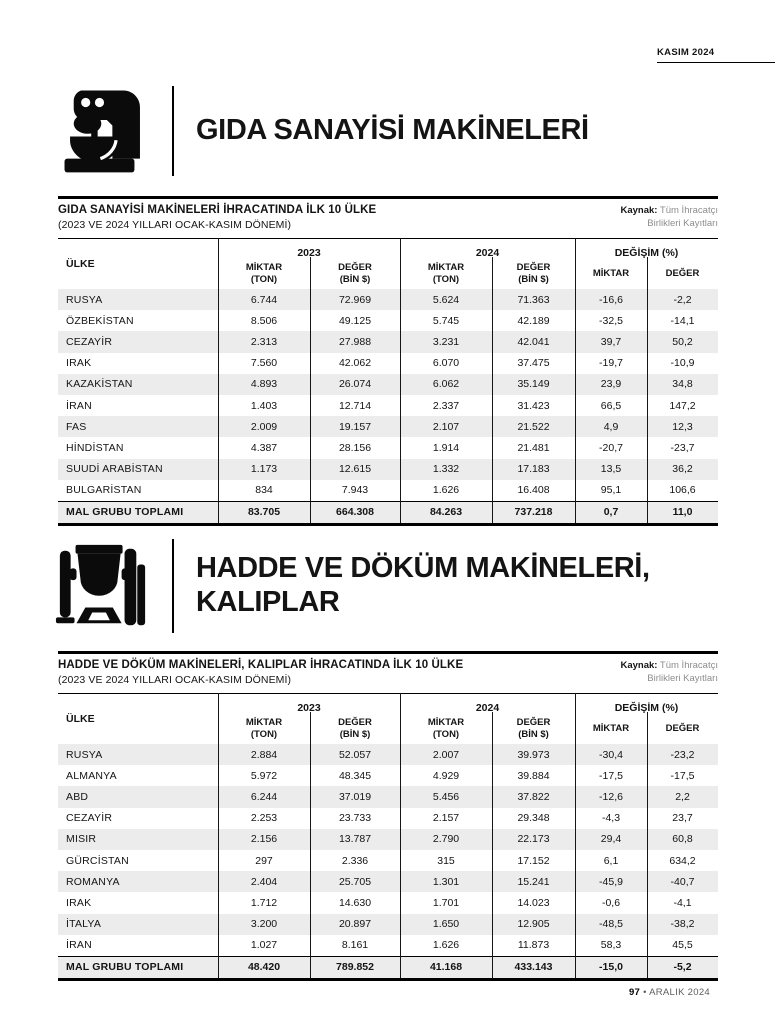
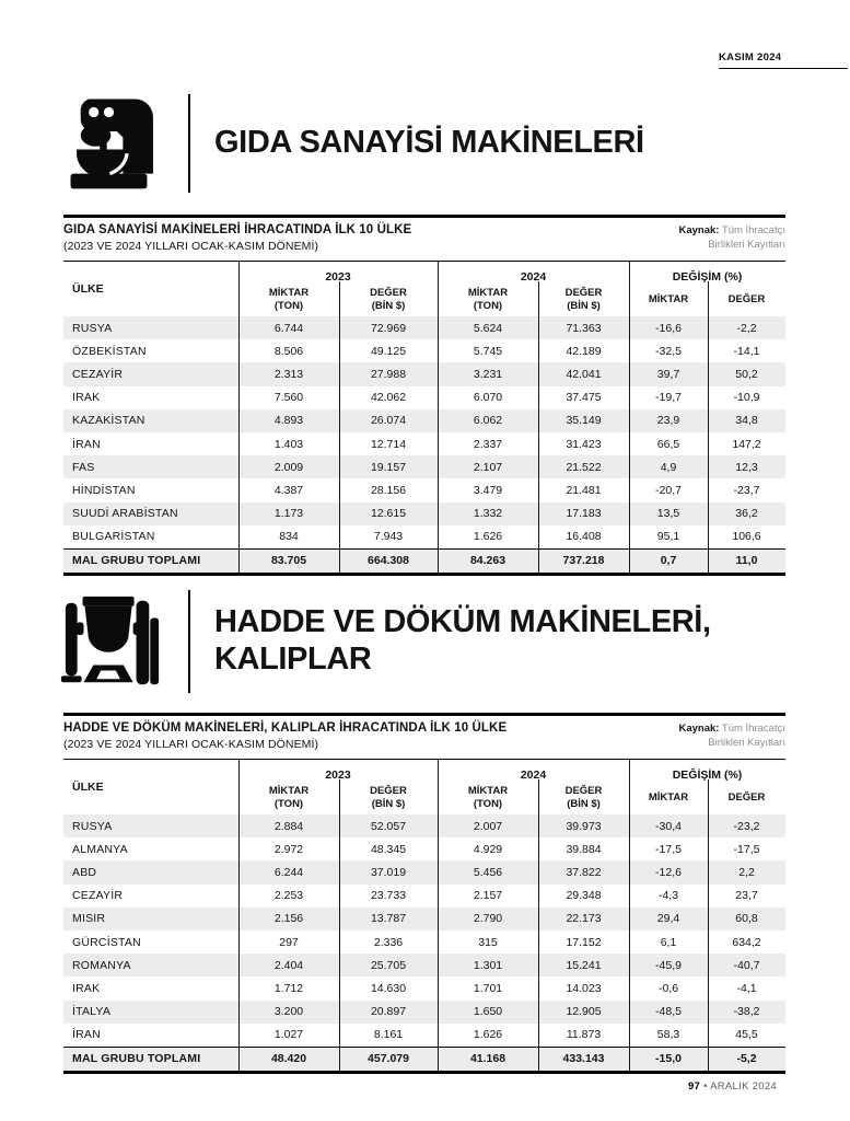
  KASIM 2024
  GIDA SANAYİSİ MAKİNELERİ
  GIDA SANAYİSİ MAKİNELERİ İHRACATINDA İLK 10 ÜLKE
  (2023 VE 2024 YILLARI OCAK-KASIM DÖNEMİ)
  Kaynak: Tüm İhracatçı
  Birlikleri Kayıtları
  ÜLKE
  2023
  MİKTAR
  (TON)
  DEĞER
  (BİN $)
  2024
  MİKTAR
  (TON)
  DEĞER
  (BİN $)
  DEĞİŞİM (%)
  MİKTAR
  DEĞER
  RUSYA
  6.744
  72.969
  5.624
  71.363
  -16,6
  -2,2
  ÖZBEKİSTAN
  8.506
  49.125
  5.745
  42.189
  -32,5
  -14,1
  CEZAYİR
  2.313
  27.988
  3.231
  42.041
  39,7
  50,2
  IRAK
  7.560
  42.062
  6.070
  37.475
  -19,7
  -10,9
  KAZAKİSTAN
  4.893
  26.074
  6.062
  35.149
  23,9
  34,8
  İRAN
  1.403
  12.714
  2.337
  31.423
  66,5
  147,2
  FAS
  2.009
  19.157
  2.107
  21.522
  4,9
  12,3
  HİNDİSTAN
  4.387
  28.156
- 1.914
+ 3.479
  21.481
  -20,7
  -23,7
  SUUDİ ARABİSTAN
  1.173
  12.615
  1.332
  17.183
  13,5
  36,2
  BULGARİSTAN
  834
  7.943
  1.626
  16.408
  95,1
  106,6
  MAL GRUBU TOPLAMI
  83.705
  664.308
  84.263
  737.218
  0,7
  11,0
  HADDE VE DÖKÜM MAKİNELERİ,
  KALIPLAR
  HADDE VE DÖKÜM MAKİNELERİ, KALIPLAR İHRACATINDA İLK 10 ÜLKE
  (2023 VE 2024 YILLARI OCAK-KASIM DÖNEMİ)
  Kaynak: Tüm İhracatçı
  Birlikleri Kayıtları
  ÜLKE
  2023
  MİKTAR
  (TON)
  DEĞER
  (BİN $)
  2024
  MİKTAR
  (TON)
  DEĞER
  (BİN $)
  DEĞİŞİM (%)
  MİKTAR
  DEĞER
  RUSYA
  2.884
  52.057
  2.007
  39.973
  -30,4
  -23,2
  ALMANYA
- 5.972
+ 2.972
  48.345
  4.929
  39.884
  -17,5
  -17,5
  ABD
  6.244
  37.019
  5.456
  37.822
  -12,6
  2,2
  CEZAYİR
  2.253
  23.733
  2.157
  29.348
  -4,3
  23,7
  MISIR
  2.156
  13.787
  2.790
  22.173
  29,4
  60,8
  GÜRCİSTAN
  297
  2.336
  315
  17.152
  6,1
  634,2
  ROMANYA
  2.404
  25.705
  1.301
  15.241
  -45,9
  -40,7
  IRAK
  1.712
  14.630
  1.701
  14.023
  -0,6
  -4,1
  İTALYA
  3.200
  20.897
  1.650
  12.905
  -48,5
  -38,2
  İRAN
  1.027
  8.161
  1.626
  11.873
  58,3
  45,5
  MAL GRUBU TOPLAMI
  48.420
- 789.852
+ 457.079
  41.168
  433.143
  -15,0
  -5,2
  97 • ARALIK 2024
